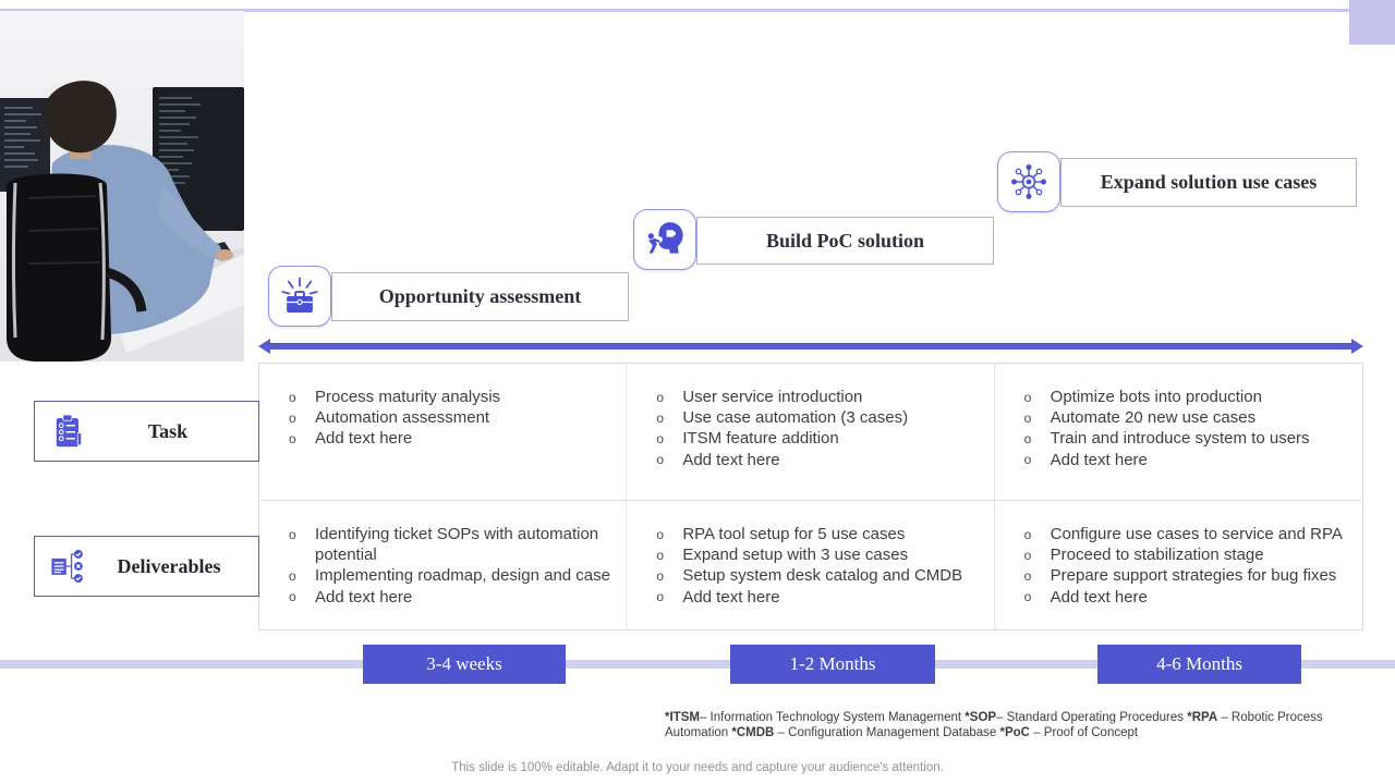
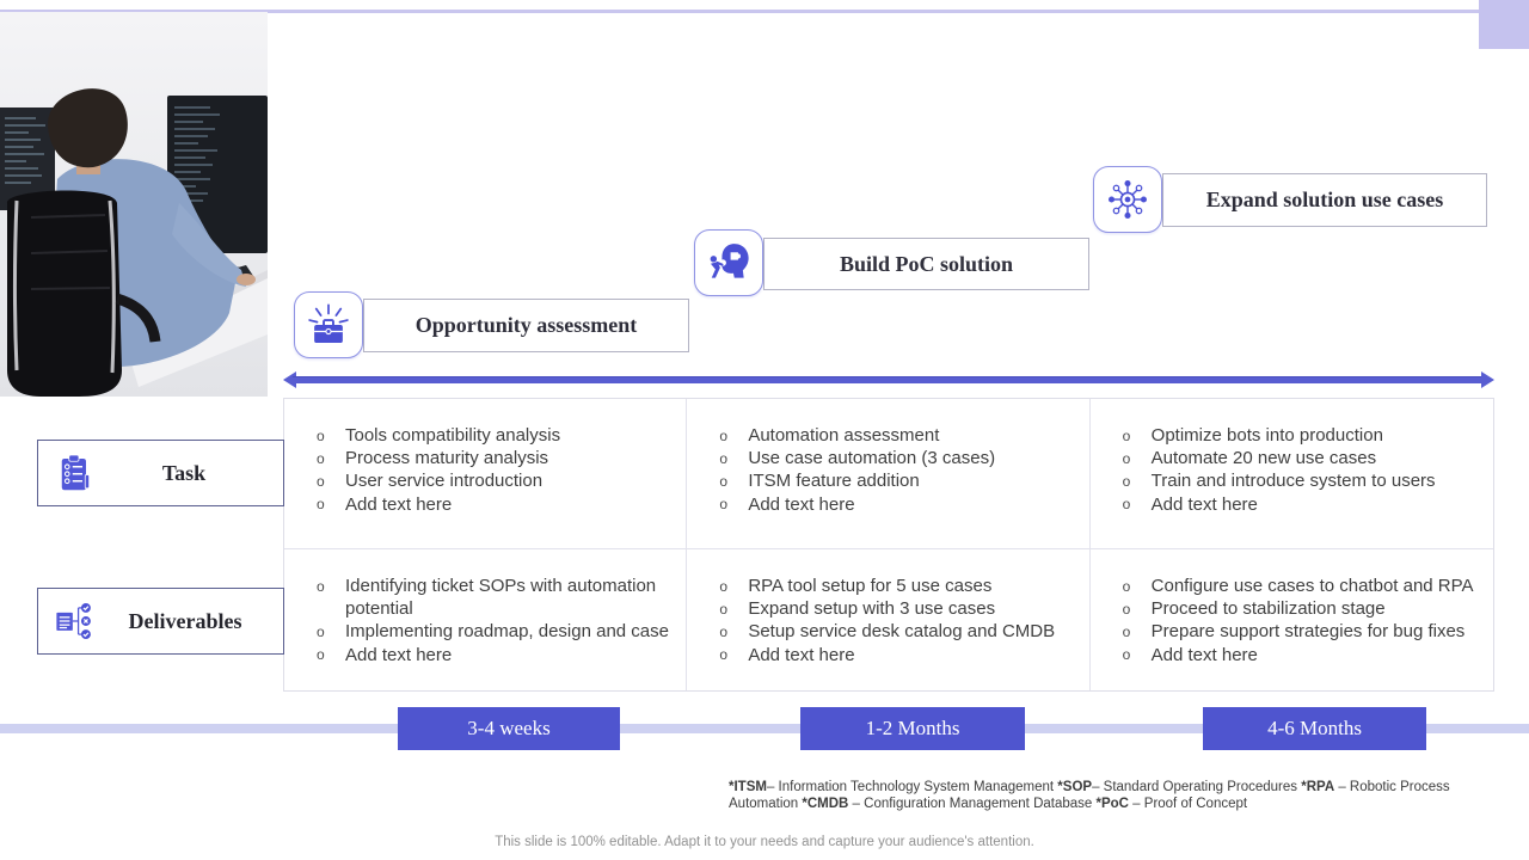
  Opportunity assessment
  Build PoC solution
  Expand solution use cases
+ Tools compatibility analysis
  Process maturity analysis
- Automation assessment
+ User service introduction
  Add text here
- User service introduction
+ Automation assessment
  Use case automation (3 cases)
  ITSM feature addition
  Add text here
  Optimize bots into production
  Automate 20 new use cases
  Train and introduce system to users
  Add text here
  Identifying ticket SOPs with automation potential
  Implementing roadmap, design and case
  Add text here
  RPA tool setup for 5 use cases
  Expand setup with 3 use cases
- Setup system desk catalog and CMDB
+ Setup service desk catalog and CMDB
  Add text here
- Configure use cases to service and RPA
+ Configure use cases to chatbot and RPA
  Proceed to stabilization stage
  Prepare support strategies for bug fixes
  Add text here
  Task
  Deliverables
  3-4 weeks
  1-2 Months
  4-6 Months
  *ITSM– Information Technology System Management *SOP– Standard Operating Procedures *RPA – Robotic Process Automation *CMDB – Configuration Management Database *PoC – Proof of Concept
  This slide is 100% editable. Adapt it to your needs and capture your audience's attention.
